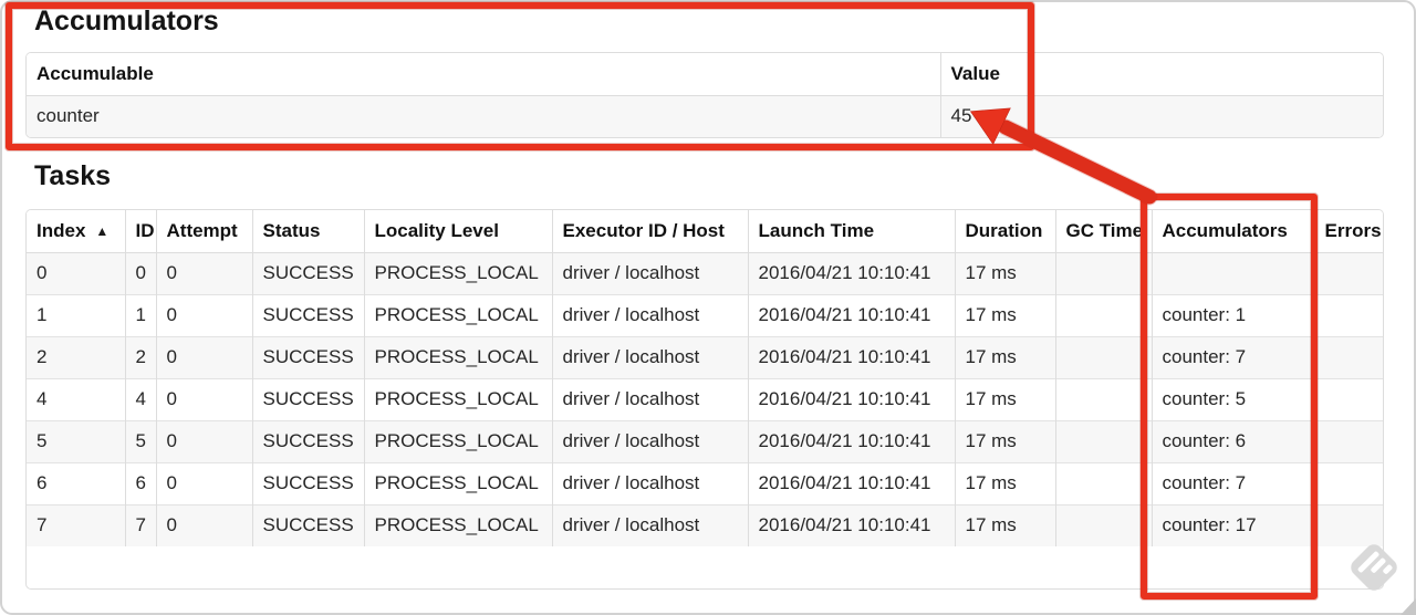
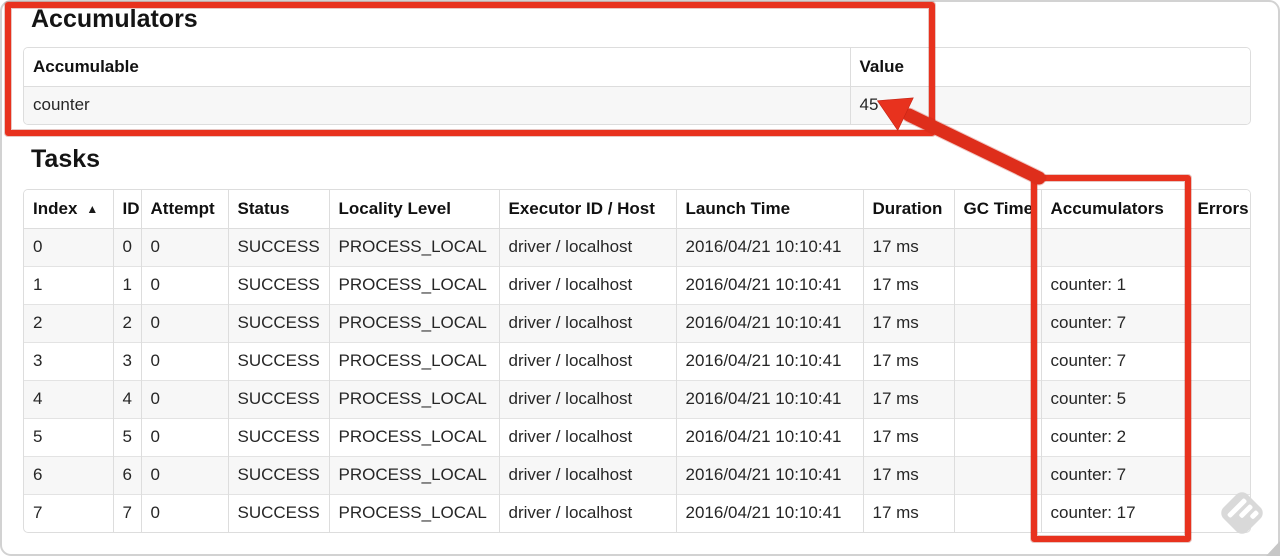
  Accumulators
  Accumulable	Value
  counter	45
  Tasks
  Index ▲	ID	Attempt	Status	Locality Level	Executor ID / Host	Launch Time	Duration	GC Time	Accumulators	Errors
  0	0	0	SUCCESS	PROCESS_LOCAL	driver / localhost	2016/04/21 10:10:41	17 ms
  1	1	0	SUCCESS	PROCESS_LOCAL	driver / localhost	2016/04/21 10:10:41	17 ms		counter: 1
  2	2	0	SUCCESS	PROCESS_LOCAL	driver / localhost	2016/04/21 10:10:41	17 ms		counter: 7
+ 3	3	0	SUCCESS	PROCESS_LOCAL	driver / localhost	2016/04/21 10:10:41	17 ms		counter: 7
  4	4	0	SUCCESS	PROCESS_LOCAL	driver / localhost	2016/04/21 10:10:41	17 ms		counter: 5
- 5	5	0	SUCCESS	PROCESS_LOCAL	driver / localhost	2016/04/21 10:10:41	17 ms		counter: 6
+ 5	5	0	SUCCESS	PROCESS_LOCAL	driver / localhost	2016/04/21 10:10:41	17 ms		counter: 2
  6	6	0	SUCCESS	PROCESS_LOCAL	driver / localhost	2016/04/21 10:10:41	17 ms		counter: 7
  7	7	0	SUCCESS	PROCESS_LOCAL	driver / localhost	2016/04/21 10:10:41	17 ms		counter: 17
